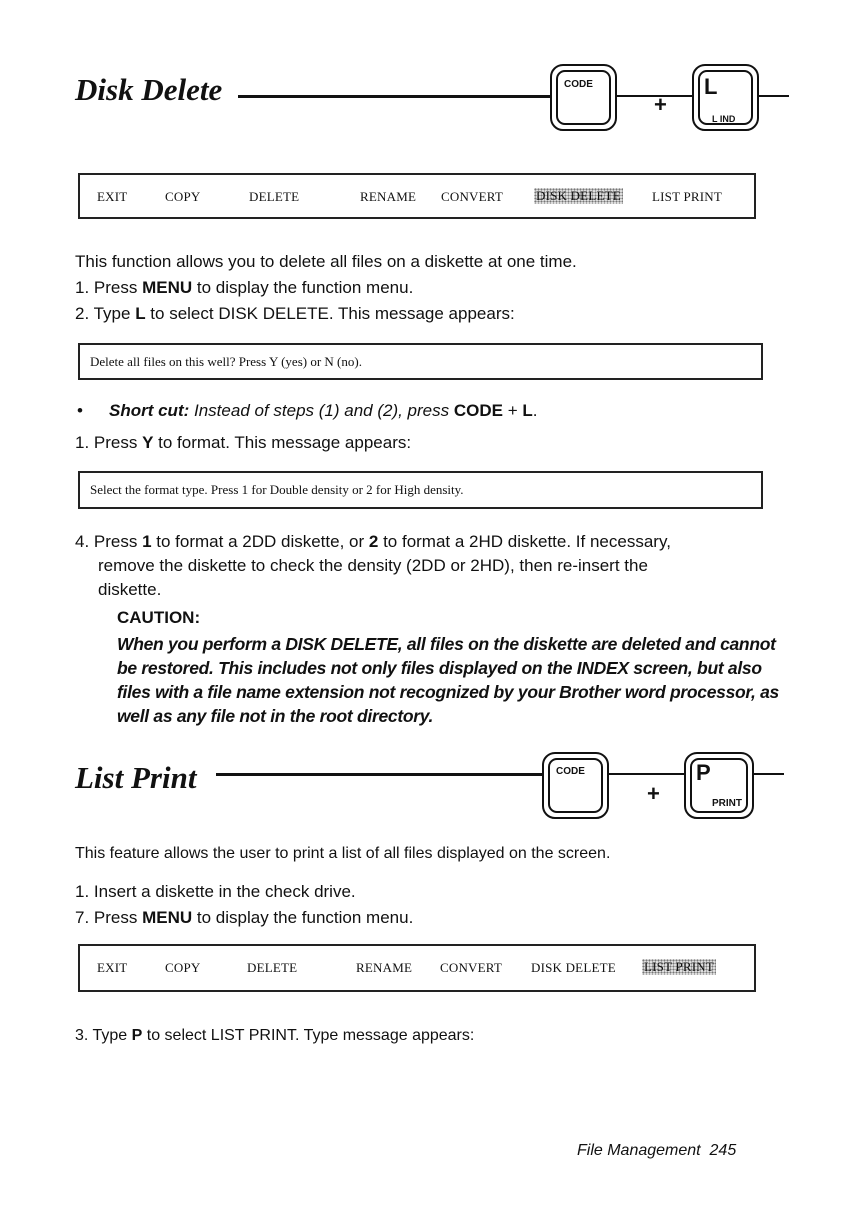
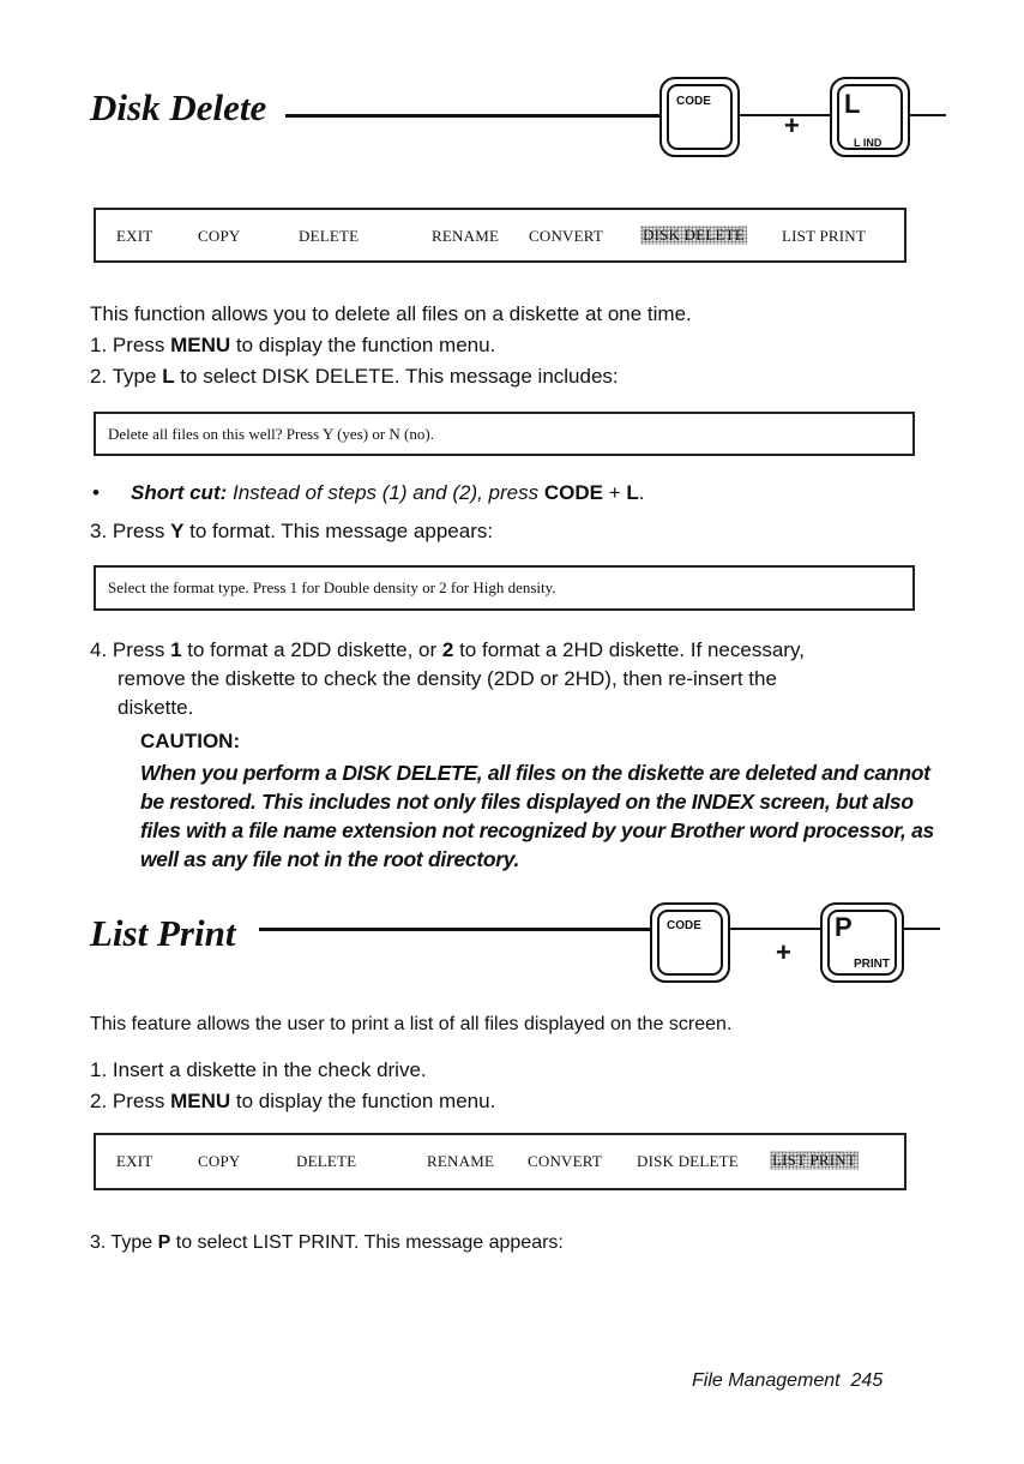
  Disk Delete
  CODE
  +
  L
  L IND
  EXIT
  COPY
  DELETE
  RENAME
  CONVERT
  DISK DELETE
  LIST PRINT
  This function allows you to delete all files on a diskette at one time.
  1. Press MENU to display the function menu.
- 2. Type L to select DISK DELETE. This message appears:
+ 2. Type L to select DISK DELETE. This message includes:
  Delete all files on this well? Press Y (yes) or N (no).
  • Short cut: Instead of steps (1) and (2), press CODE + L.
- 1. Press Y to format. This message appears:
+ 3. Press Y to format. This message appears:
  Select the format type. Press 1 for Double density or 2 for High density.
  4. Press 1 to format a 2DD diskette, or 2 to format a 2HD diskette. If necessary,
  remove the diskette to check the density (2DD or 2HD), then re-insert the
  diskette.
  CAUTION:
  When you perform a DISK DELETE, all files on the diskette are deleted and cannot be restored. This includes not only files displayed on the INDEX screen, but also files with a file name extension not recognized by your Brother word processor, as well as any file not in the root directory.
  List Print
  CODE
  +
  P
  PRINT
  This feature allows the user to print a list of all files displayed on the screen.
  1. Insert a diskette in the check drive.
- 7. Press MENU to display the function menu.
+ 2. Press MENU to display the function menu.
  EXIT
  COPY
  DELETE
  RENAME
  CONVERT
  DISK DELETE
  LIST PRINT
- 3. Type P to select LIST PRINT. Type message appears:
+ 3. Type P to select LIST PRINT. This message appears:
  File Management 245
